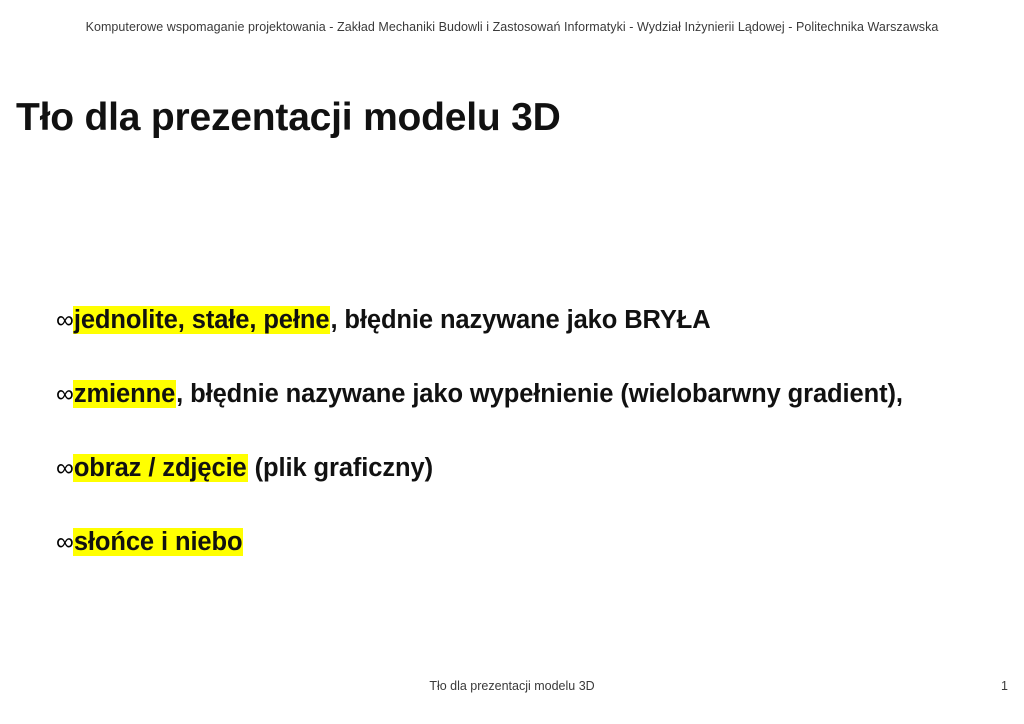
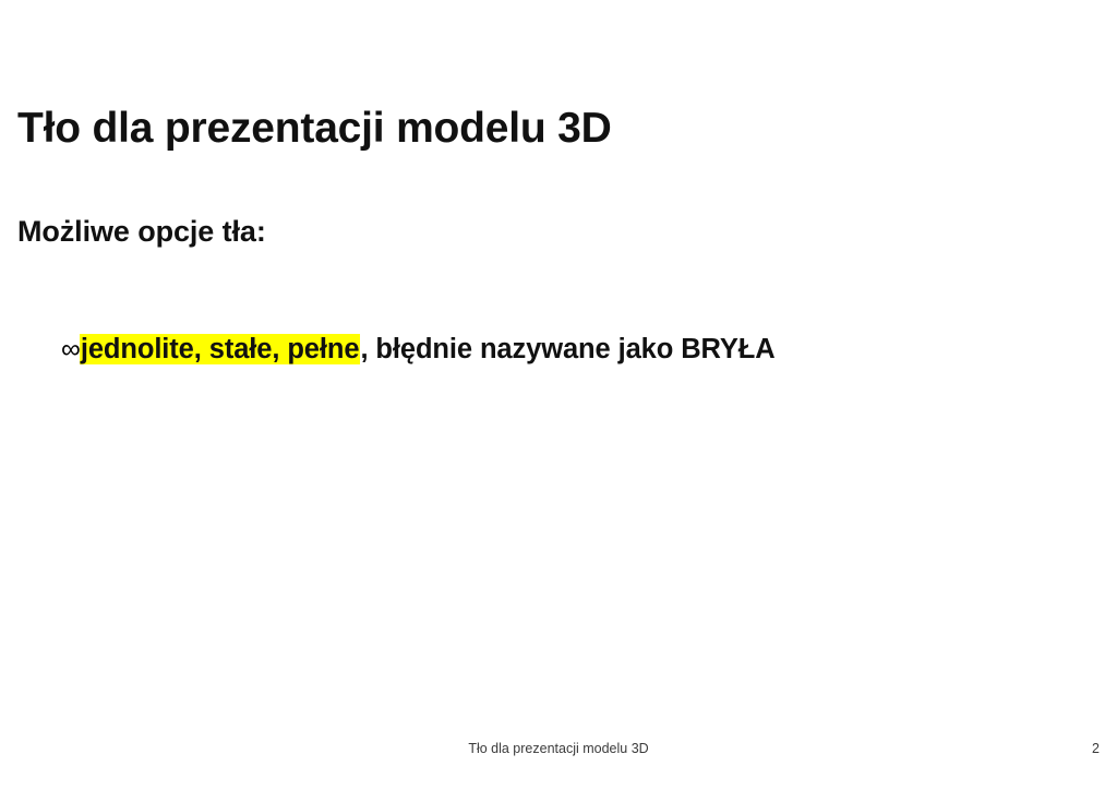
- Komputerowe wspomaganie projektowania - Zakład Mechaniki Budowli i Zastosowań Informatyki - Wydział Inżynierii Lądowej - Politechnika Warszawska
  Tło dla prezentacji modelu 3D
+ Możliwe opcje tła:
  ∞jednolite, stałe, pełne, błędnie nazywane jako BRYŁA
- ∞zmienne, błędnie nazywane jako wypełnienie (wielobarwny gradient),
- ∞obraz / zdjęcie (plik graficzny)
- ∞słońce i niebo
  Tło dla prezentacji modelu 3D
- 1
+ 2
